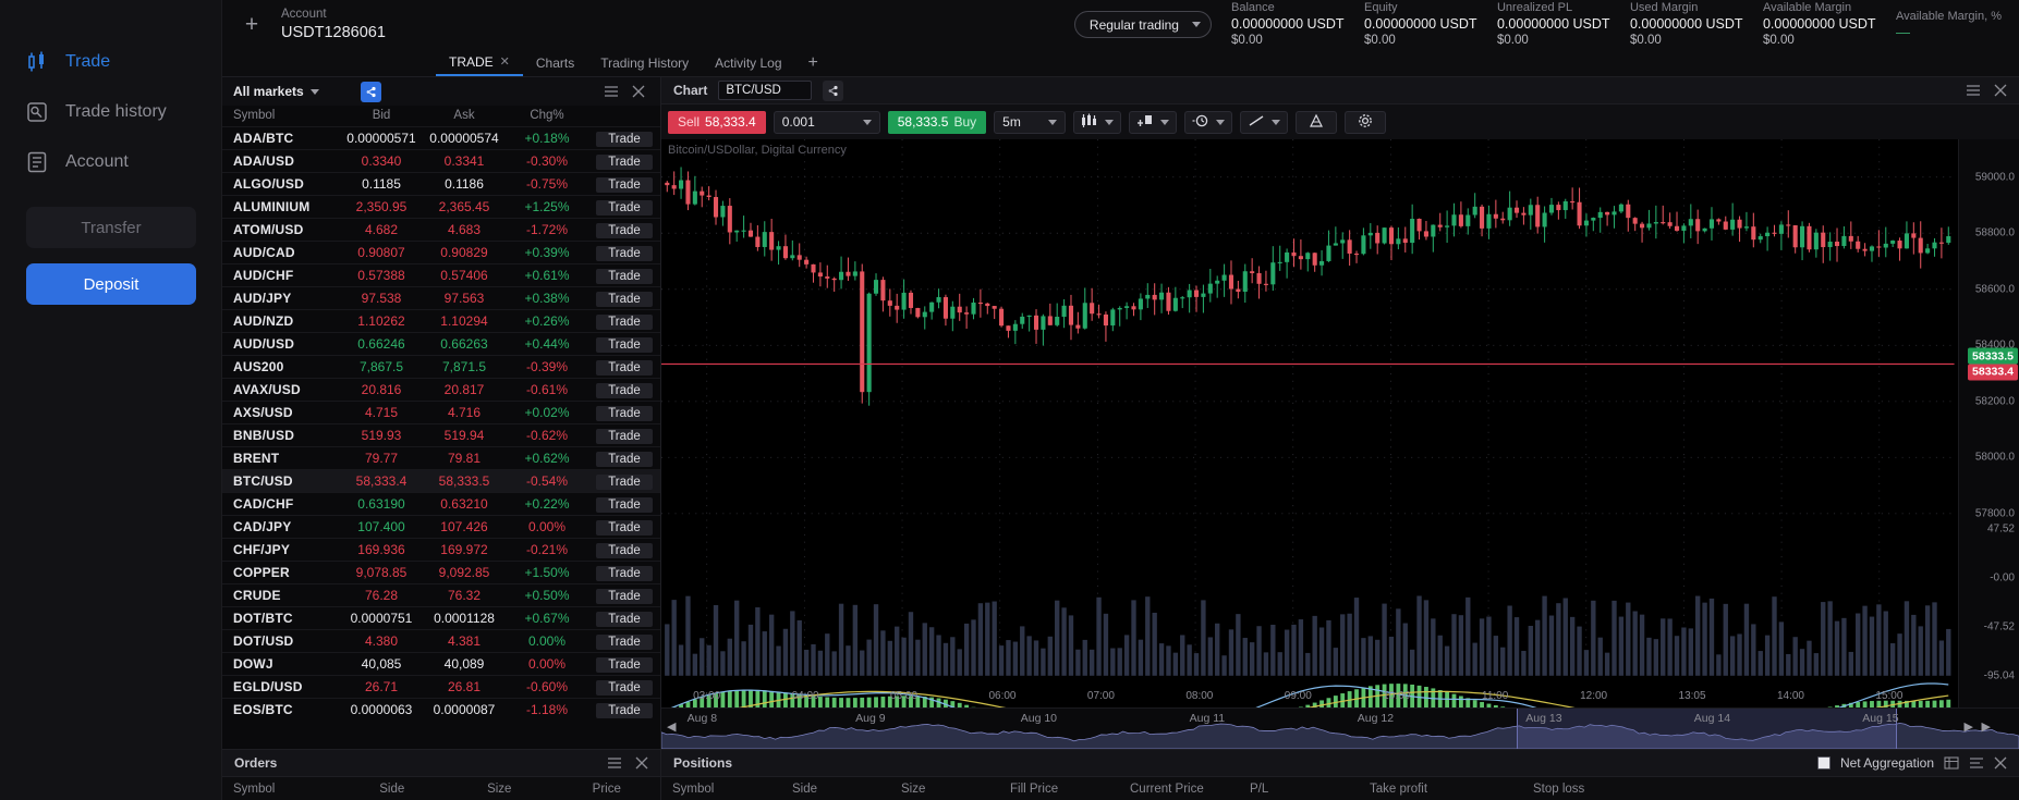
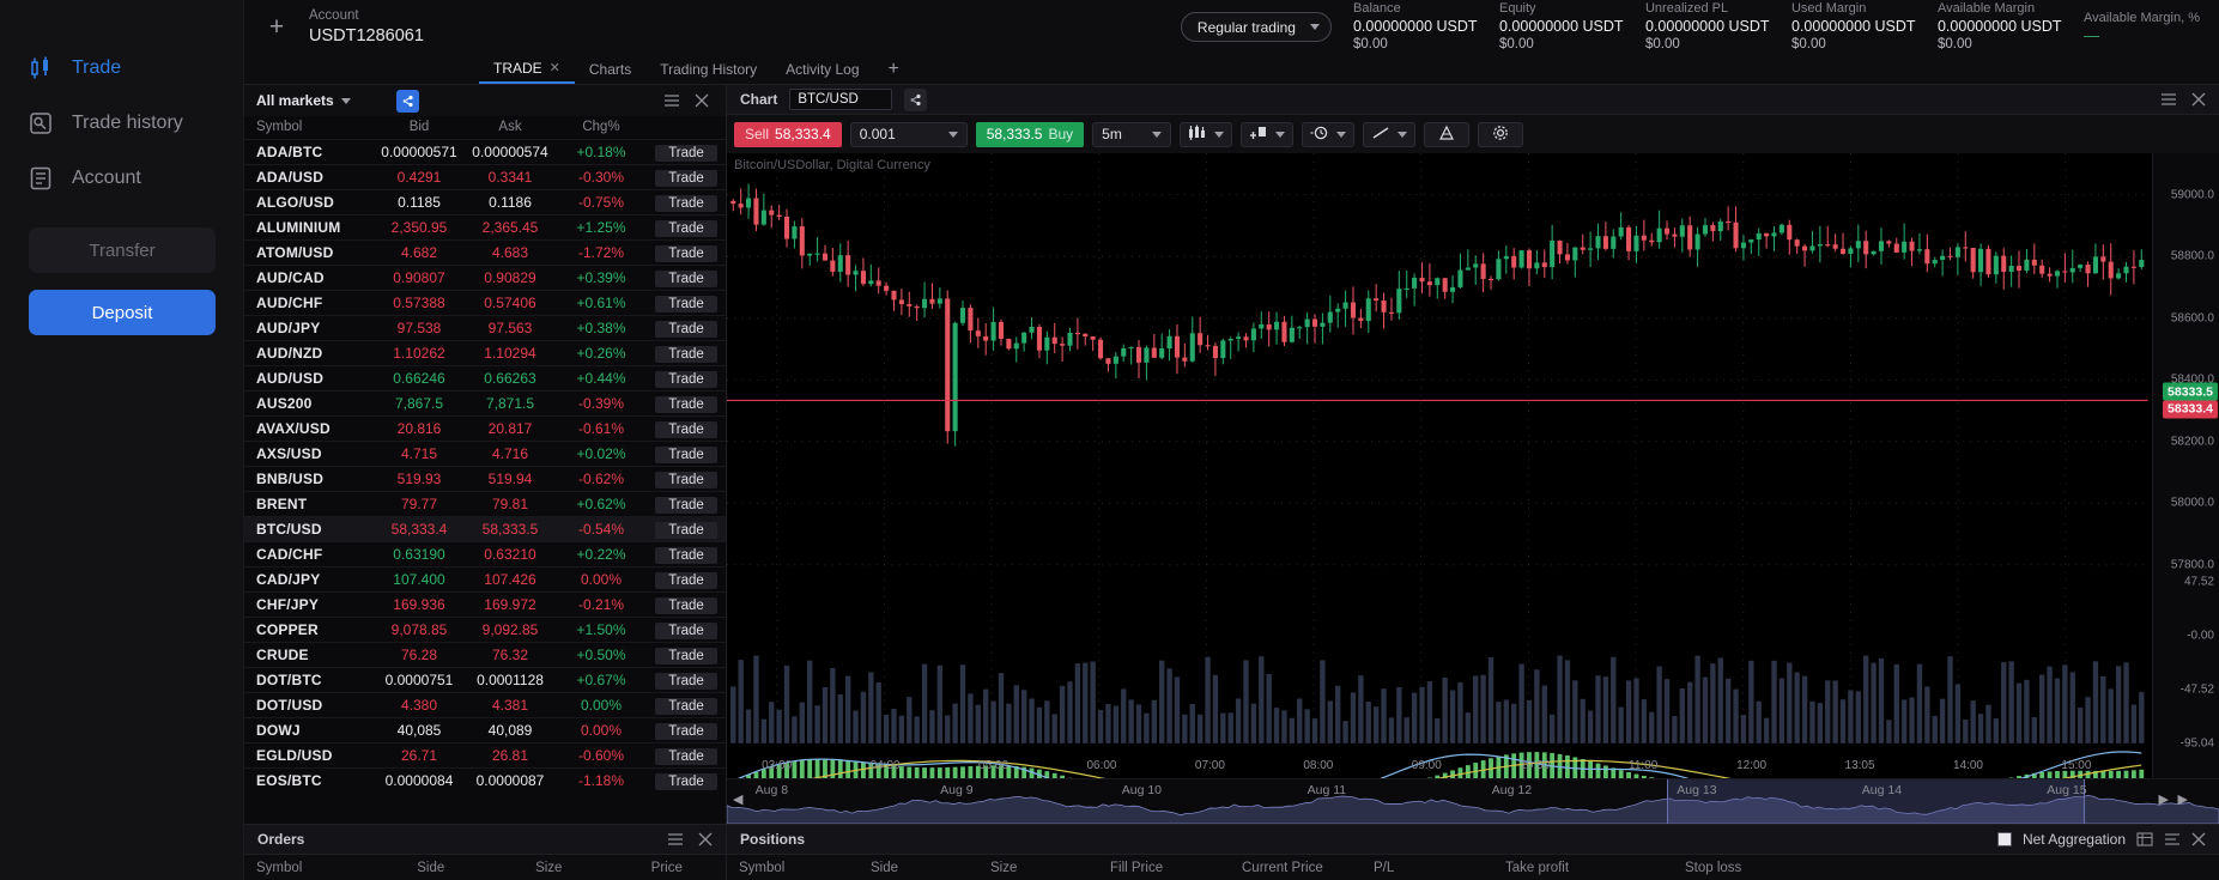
  Trade
  Trade history
  Account
  Transfer
  Deposit
  +
  Account
  USDT1286061
  Regular trading
  Balance
  0.00000000 USDT
  $0.00
  Equity
  0.00000000 USDT
  $0.00
  Unrealized PL
  0.00000000 USDT
  $0.00
  Used Margin
  0.00000000 USDT
  $0.00
  Available Margin
  0.00000000 USDT
  $0.00
  Available Margin, %
  —
  TRADE
  ✕
  Charts
  Trading History
  Activity Log
  +
  All markets
  Symbol	Bid	Ask	Chg%
  ADA/BTC	0.00000571	0.00000574	+0.18%	Trade
- ADA/USD	0.3340	0.3341	-0.30%	Trade
+ ADA/USD	0.4291	0.3341	-0.30%	Trade
  ALGO/USD	0.1185	0.1186	-0.75%	Trade
  ALUMINIUM	2,350.95	2,365.45	+1.25%	Trade
  ATOM/USD	4.682	4.683	-1.72%	Trade
  AUD/CAD	0.90807	0.90829	+0.39%	Trade
  AUD/CHF	0.57388	0.57406	+0.61%	Trade
  AUD/JPY	97.538	97.563	+0.38%	Trade
  AUD/NZD	1.10262	1.10294	+0.26%	Trade
  AUD/USD	0.66246	0.66263	+0.44%	Trade
  AUS200	7,867.5	7,871.5	-0.39%	Trade
  AVAX/USD	20.816	20.817	-0.61%	Trade
  AXS/USD	4.715	4.716	+0.02%	Trade
  BNB/USD	519.93	519.94	-0.62%	Trade
  BRENT	79.77	79.81	+0.62%	Trade
  BTC/USD	58,333.4	58,333.5	-0.54%	Trade
  CAD/CHF	0.63190	0.63210	+0.22%	Trade
  CAD/JPY	107.400	107.426	0.00%	Trade
  CHF/JPY	169.936	169.972	-0.21%	Trade
  COPPER	9,078.85	9,092.85	+1.50%	Trade
  CRUDE	76.28	76.32	+0.50%	Trade
  DOT/BTC	0.0000751	0.0001128	+0.67%	Trade
  DOT/USD	4.380	4.381	0.00%	Trade
  DOWJ	40,085	40,089	0.00%	Trade
  EGLD/USD	26.71	26.81	-0.60%	Trade
- EOS/BTC	0.0000063	0.0000087	-1.18%	Trade
+ EOS/BTC	0.0000084	0.0000087	-1.18%	Trade
  Orders
  Symbol
  Side
  Size
  Price
  Chart
  BTC/USD
  Sell
  58,333.4
  0.001
  58,333.5
  Buy
  5m
  Bitcoin/USDollar, Digital Currency
  59000.0
  58800.0
  58600.0
  58400.0
  58200.0
  58000.0
  57800.0
  47.52
  -0.00
  -47.52
  -95.04
  58333.5
  58333.4
  03:00
  04:00
  05:00
  06:00
  07:00
  08:00
  09:00
  10:00
  11:00
  12:00
  13:05
  14:00
  15:00
  ◀
  ▶
  ▶
  Aug 8
  Aug 9
  Aug 10
  Aug 11
  Aug 12
  Aug 13
  Aug 14
  Aug 15
  Positions
  Net Aggregation
  Symbol
  Side
  Size
  Fill Price
  Current Price
  P/L
  Take profit
  Stop loss
